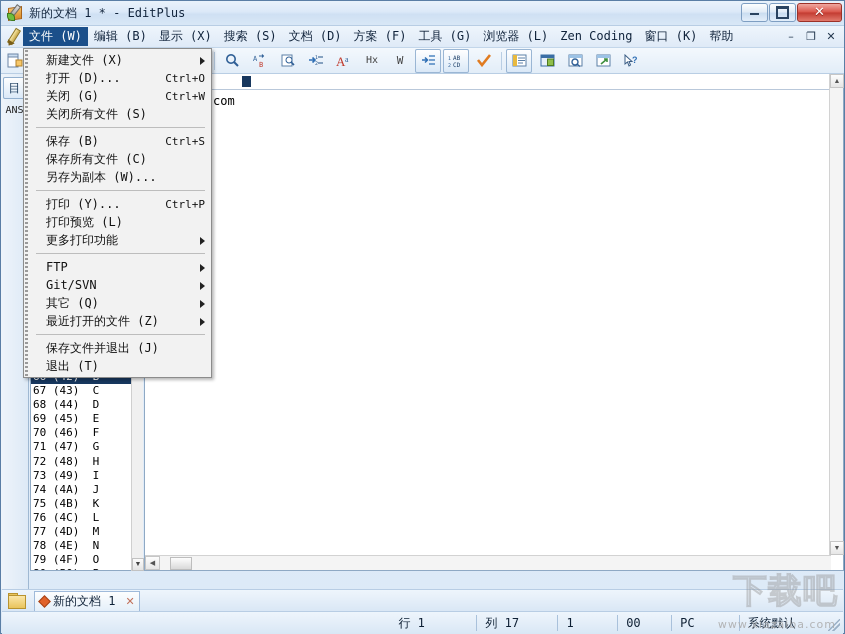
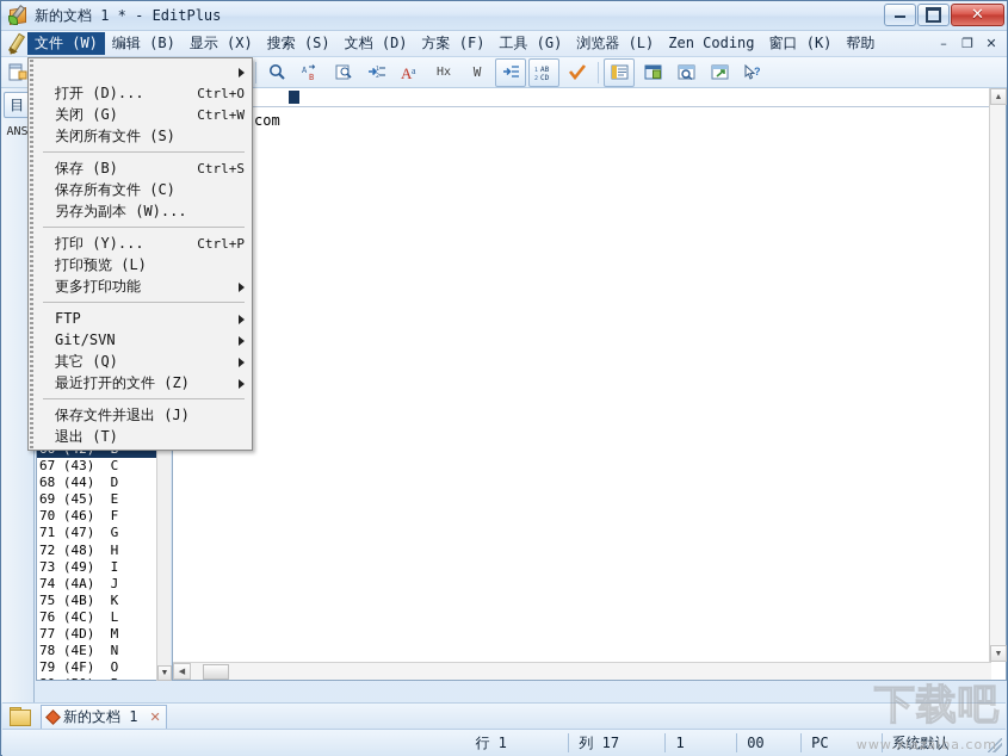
  新的文档 1 * - EditPlus
  ✕
  文件 (W)
  编辑 (B)
  显示 (X)
  搜索 (S)
  文档 (D)
  方案 (F)
  工具 (G)
  浏览器 (L)
  Zen Coding
  窗口 (K)
  帮助
  –
  ❐
  ✕
  A
  B
  A
  a
  Hx
  W
  ?
  目
  ANS
  67 (43) C
  68 (44) D
  69 (45) E
  70 (46) F
  71 (47) G
  72 (48) H
  73 (49) I
  74 (4A) J
  75 (4B) K
  76 (4C) L
  77 (4D) M
  78 (4E) N
  79 (4F) O
- 新建文件 (X)
  打开 (D)...
  Ctrl+O
  关闭 (G)
  Ctrl+W
  关闭所有文件 (S)
  保存 (B)
  Ctrl+S
  保存所有文件 (C)
  另存为副本 (W)...
  打印 (Y)...
  Ctrl+P
  打印预览 (L)
  更多打印功能
  FTP
  Git/SVN
  其它 (Q)
  最近打开的文件 (Z)
  保存文件并退出 (J)
  退出 (T)
  新的文档 1
  ✕
  行 1
  列 17
  1
  00
  PC
  系统默认
  下载吧
  www.xiazaiba.com
